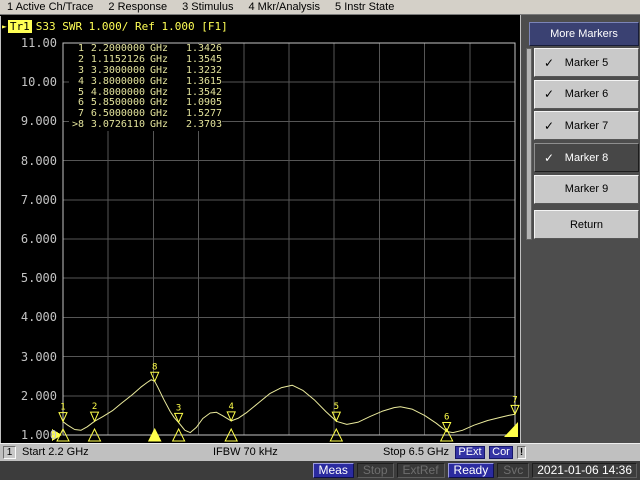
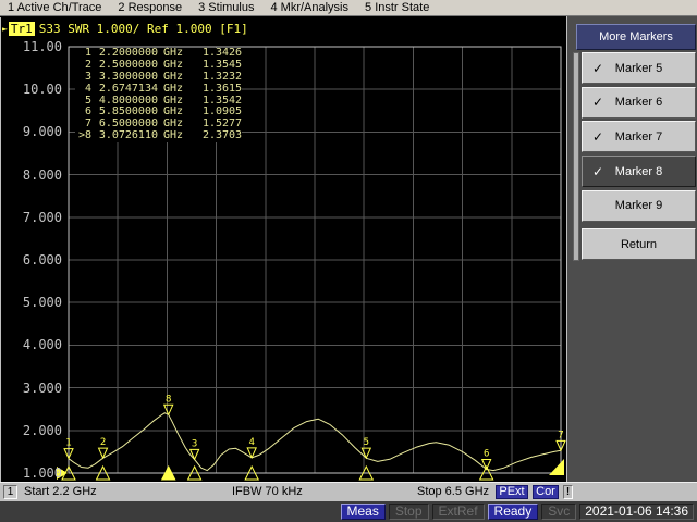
  1
  2
  3
  4
  5
  6
  7
  8
  11.00
  10.00
  9.000
  8.000
  7.000
  6.000
  5.000
  4.000
  3.000
  2.000
  1.000
  ►
  Tr1
  S33 SWR 1.000/ Ref 1.000 [F1]
  1
  2.2000000
  GHz
  1.3426
  2
- 1.1152126
+ 2.5000000
  GHz
  1.3545
  3
  3.3000000
  GHz
  1.3232
  4
- 3.8000000
+ 2.6747134
  GHz
  1.3615
  5
  4.8000000
  GHz
  1.3542
  6
  5.8500000
  GHz
  1.0905
  7
  6.5000000
  GHz
  1.5277
  >8
  3.0726110
  GHz
  2.3703
  1 Active Ch/Trace
  2 Response
  3 Stimulus
  4 Mkr/Analysis
  5 Instr State
  More Markers
  ✓
  Marker 5
  ✓
  Marker 6
  ✓
  Marker 7
  ✓
  Marker 8
  Marker 9
  Return
  1
  Start 2.2 GHz
  IFBW 70 kHz
  Stop 6.5 GHz
  PExt
  Cor
  !
  Meas
  Stop
  ExtRef
  Ready
  Svc
  2021-01-06 14:36
